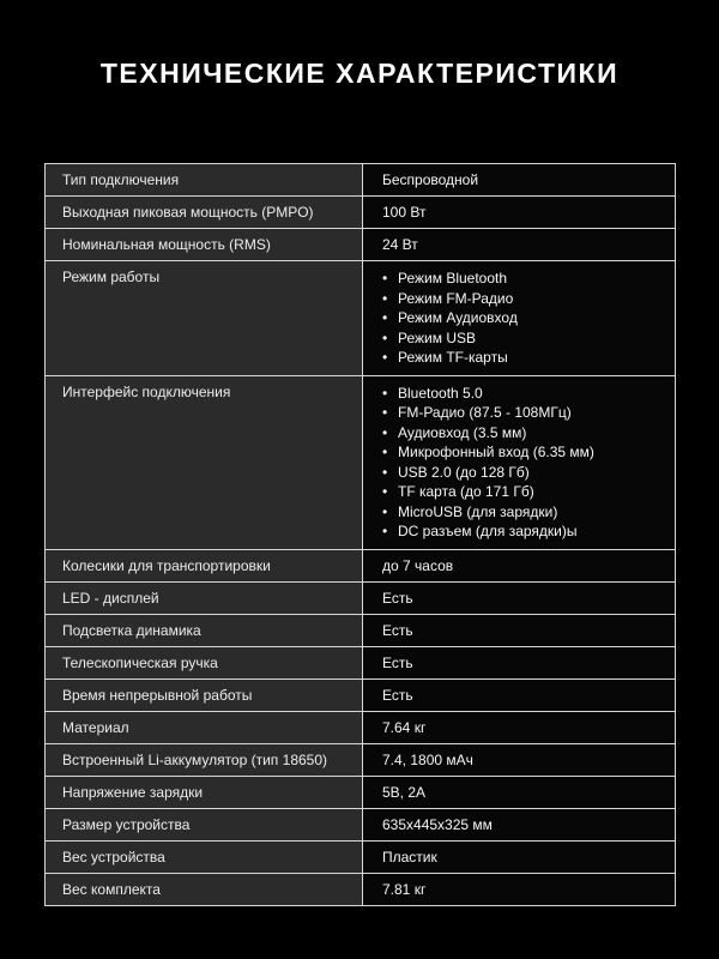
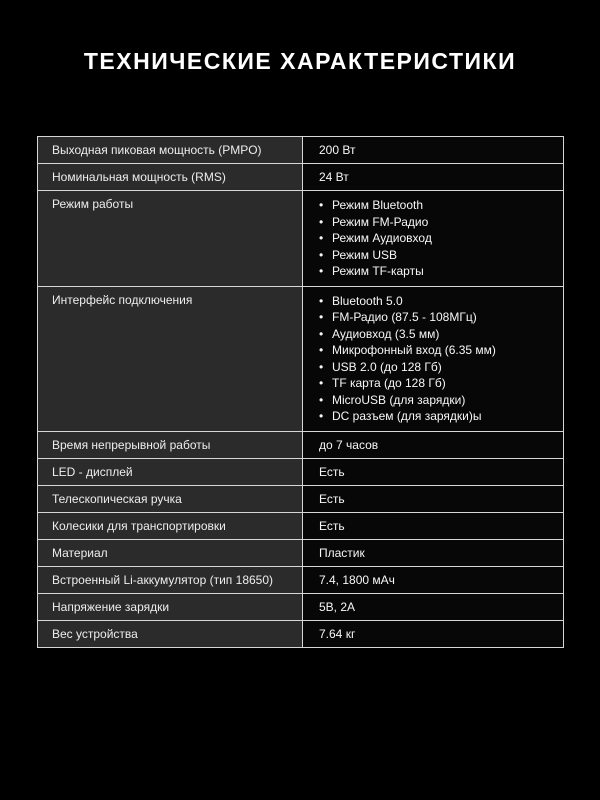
  ТЕХНИЧЕСКИЕ ХАРАКТЕРИСТИКИ
- Тип подключения	Беспроводной
- Выходная пиковая мощность (PMPO)	100 Вт
+ Выходная пиковая мощность (PMPO)	200 Вт
  Номинальная мощность (RMS)	24 Вт
  Режим работы	Режим BluetoothРежим FM-РадиоРежим АудиовходРежим USBРежим TF-карты
- Интерфейс подключения	Bluetooth 5.0FM-Радио (87.5 - 108МГц)Аудиовход (3.5 мм)Микрофонный вход (6.35 мм)USB 2.0 (до 128 Гб)TF карта (до 171 Гб)MicroUSB (для зарядки)DC разъем (для зарядки)ы
+ Интерфейс подключения	Bluetooth 5.0FM-Радио (87.5 - 108МГц)Аудиовход (3.5 мм)Микрофонный вход (6.35 мм)USB 2.0 (до 128 Гб)TF карта (до 128 Гб)MicroUSB (для зарядки)DC разъем (для зарядки)ы
- Колесики для транспортировки	до 7 часов
+ Время непрерывной работы	до 7 часов
  LED - дисплей	Есть
- Подсветка динамика	Есть
  Телескопическая ручка	Есть
- Время непрерывной работы	Есть
+ Колесики для транспортировки	Есть
- Материал	7.64 кг
+ Материал	Пластик
  Встроенный Li-аккумулятор (тип 18650)	7.4, 1800 мАч
  Напряжение зарядки	5В, 2А
- Размер устройства	635x445x325 мм
- Вес устройства	Пластик
+ Вес устройства	7.64 кг
- Вес комплекта	7.81 кг
